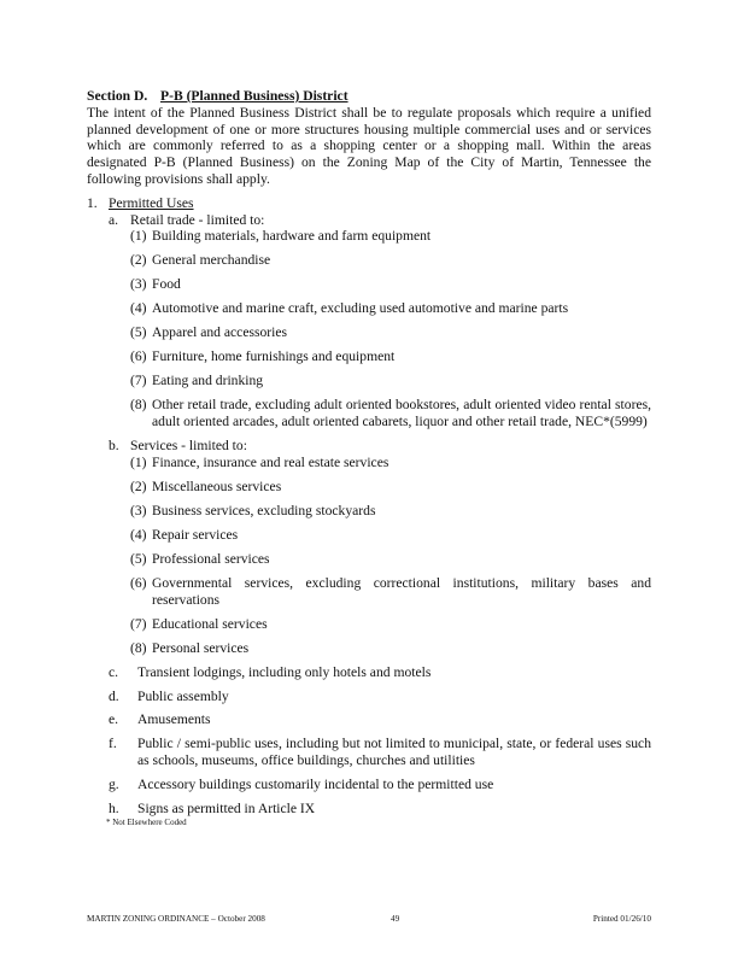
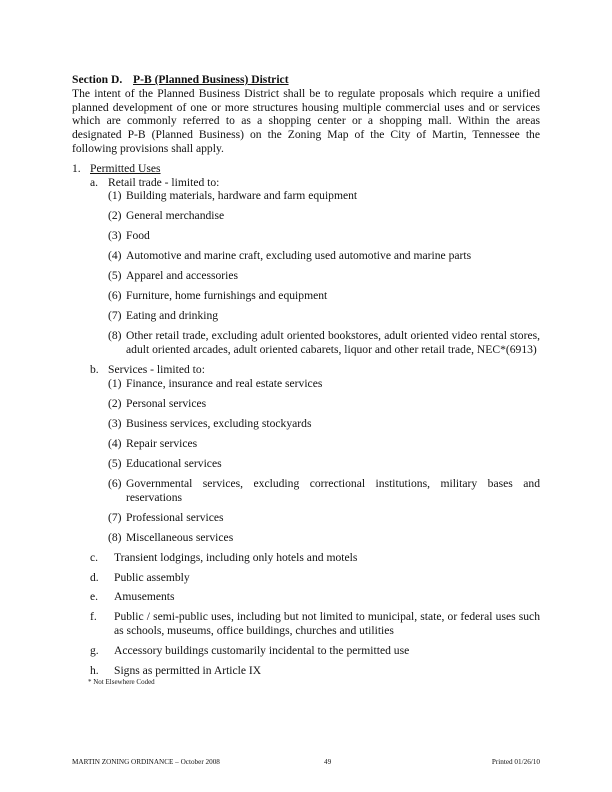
  Section D. P-B (Planned Business) District
  The intent of the Planned Business District shall be to regulate proposals which require a unified planned development of one or more structures housing multiple commercial uses and or services which are commonly referred to as a shopping center or a shopping mall. Within the areas designated P-B (Planned Business) on the Zoning Map of the City of Martin, Tennessee the following provisions shall apply.
  1.
  Permitted Uses
  a.
  Retail trade - limited to:
  (1)
  Building materials, hardware and farm equipment
  (2)
  General merchandise
  (3)
  Food
  (4)
  Automotive and marine craft, excluding used automotive and marine parts
  (5)
  Apparel and accessories
  (6)
  Furniture, home furnishings and equipment
  (7)
  Eating and drinking
  (8)
- Other retail trade, excluding adult oriented bookstores, adult oriented video rental stores, adult oriented arcades, adult oriented cabarets, liquor and other retail trade, NEC*(5999)
+ Other retail trade, excluding adult oriented bookstores, adult oriented video rental stores, adult oriented arcades, adult oriented cabarets, liquor and other retail trade, NEC*(6913)
  b.
  Services - limited to:
  (1)
  Finance, insurance and real estate services
  (2)
- Miscellaneous services
+ Personal services
  (3)
  Business services, excluding stockyards
  (4)
  Repair services
  (5)
- Professional services
+ Educational services
  (6)
  Governmental services, excluding correctional institutions, military bases and reservations
  (7)
- Educational services
+ Professional services
  (8)
- Personal services
+ Miscellaneous services
  c.
  Transient lodgings, including only hotels and motels
  d.
  Public assembly
  e.
  Amusements
  f.
  Public / semi-public uses, including but not limited to municipal, state, or federal uses such as schools, museums, office buildings, churches and utilities
  g.
  Accessory buildings customarily incidental to the permitted use
  h.
  Signs as permitted in Article IX
  * Not Elsewhere Coded
  MARTIN ZONING ORDINANCE – October 2008
  49
  Printed 01/26/10
